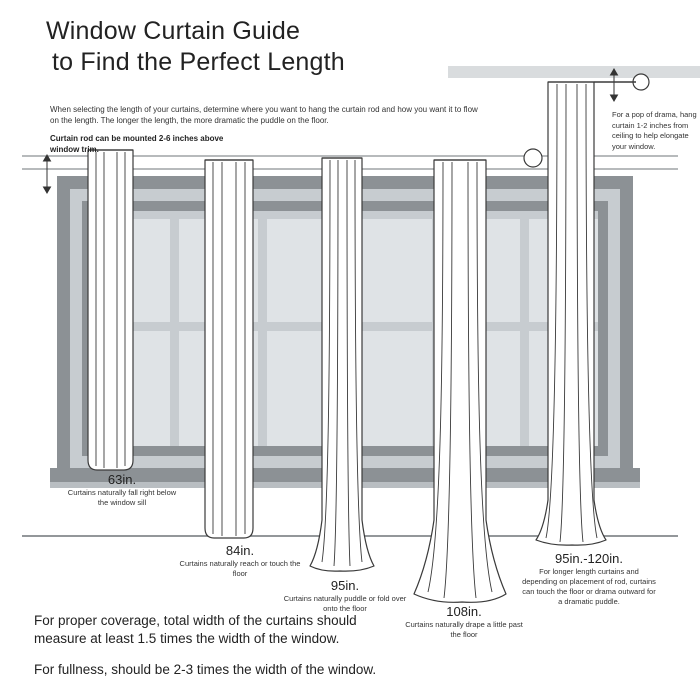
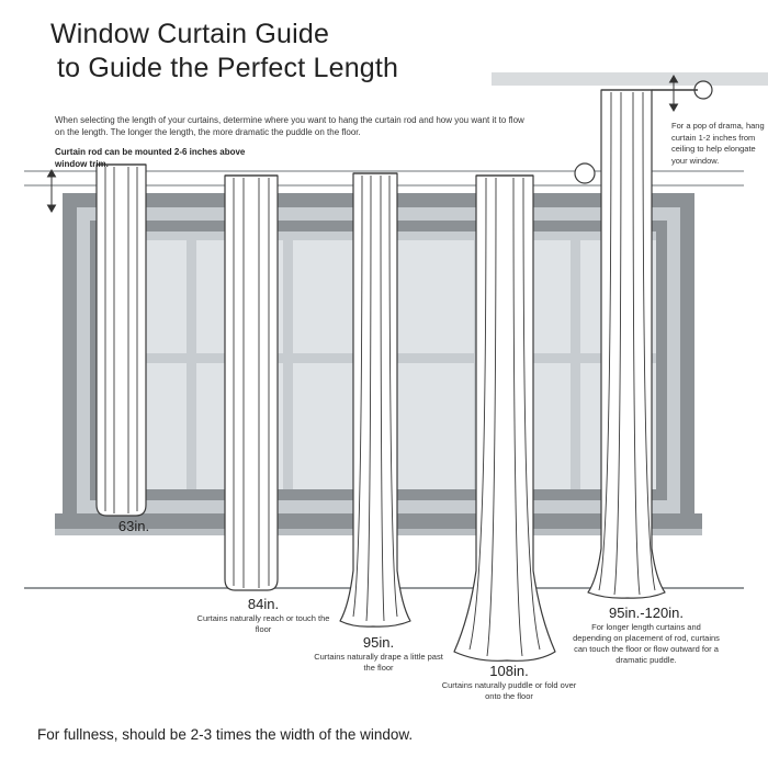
  Window Curtain Guide
- to Find the Perfect Length
+ to Guide the Perfect Length
  When selecting the length of your curtains, determine where you want to hang the curtain rod and how you want it to flow on the length. The longer the length, the more dramatic the puddle on the floor.
  Curtain rod can be mounted 2-6 inches above window trim.
  For a pop of drama, hang curtain 1-2 inches from ceiling to help elongate your window.
  63in.
- Curtains naturally fall right below the window sill
  84in.
  Curtains naturally reach or touch the floor
  95in.
- Curtains naturally puddle or fold over onto the floor
+ Curtains naturally drape a little past the floor
  108in.
- Curtains naturally drape a little past the floor
+ Curtains naturally puddle or fold over onto the floor
  95in.-120in.
- For longer length curtains and depending on placement of rod, curtains can touch the floor or drama outward for a dramatic puddle.
+ For longer length curtains and depending on placement of rod, curtains can touch the floor or flow outward for a dramatic puddle.
- For proper coverage, total width of the curtains should measure at least 1.5 times the width of the window.
  For fullness, should be 2-3 times the width of the window.
